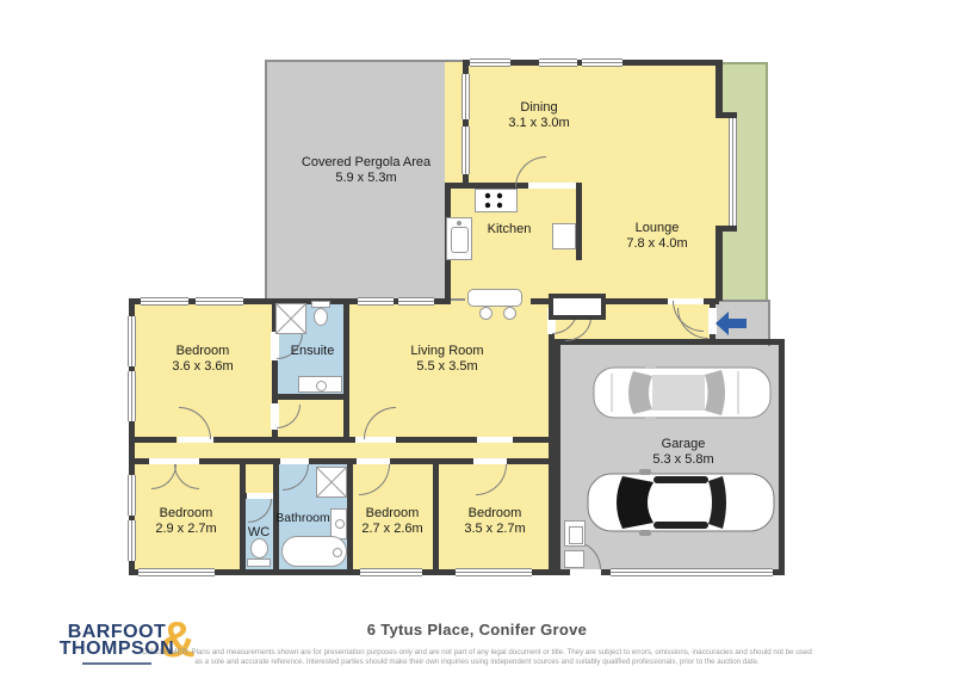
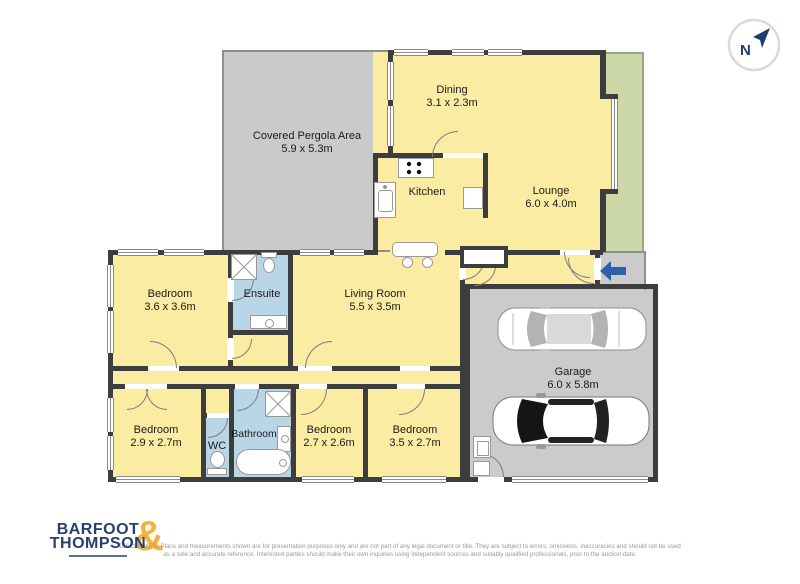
  Covered Pergola Area
  5.9 x 5.3m
  Dining
- 3.1 x 3.0m
+ 3.1 x 2.3m
  Kitchen
  Lounge
- 7.8 x 4.0m
+ 6.0 x 4.0m
  Living Room
  5.5 x 3.5m
  Bedroom
  3.6 x 3.6m
  Ensuite
  Bedroom
  2.9 x 2.7m
  WC
  Bathroom
  Bedroom
  2.7 x 2.6m
  Bedroom
  3.5 x 2.7m
  Garage
- 5.3 x 5.8m
+ 6.0 x 5.8m
+ N
  &
  BARFOOT
  THOMPSON
- 6 Tytus Place, Conifer Grove
